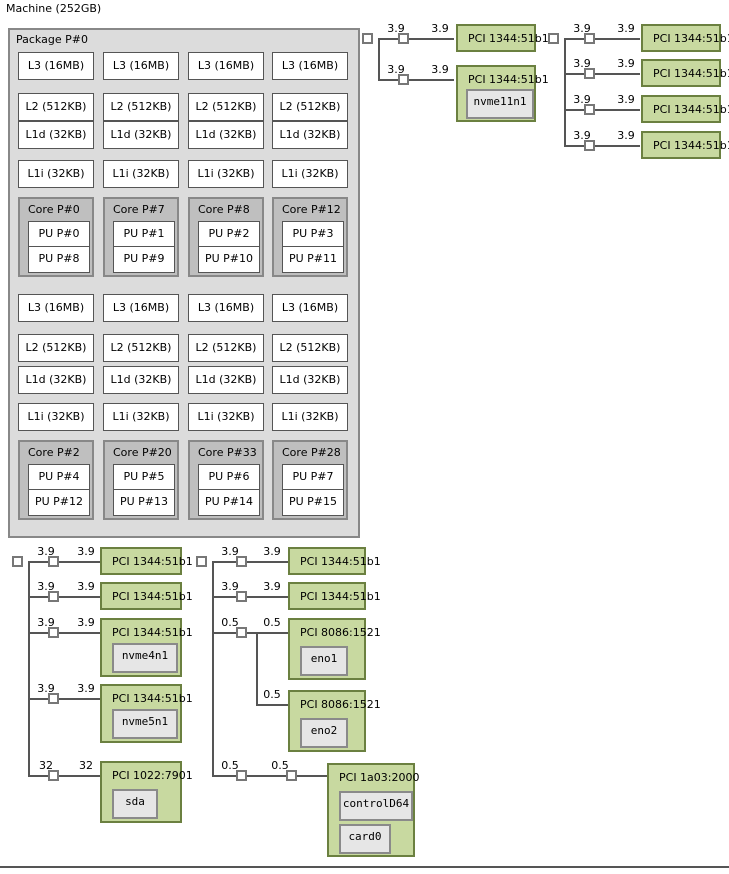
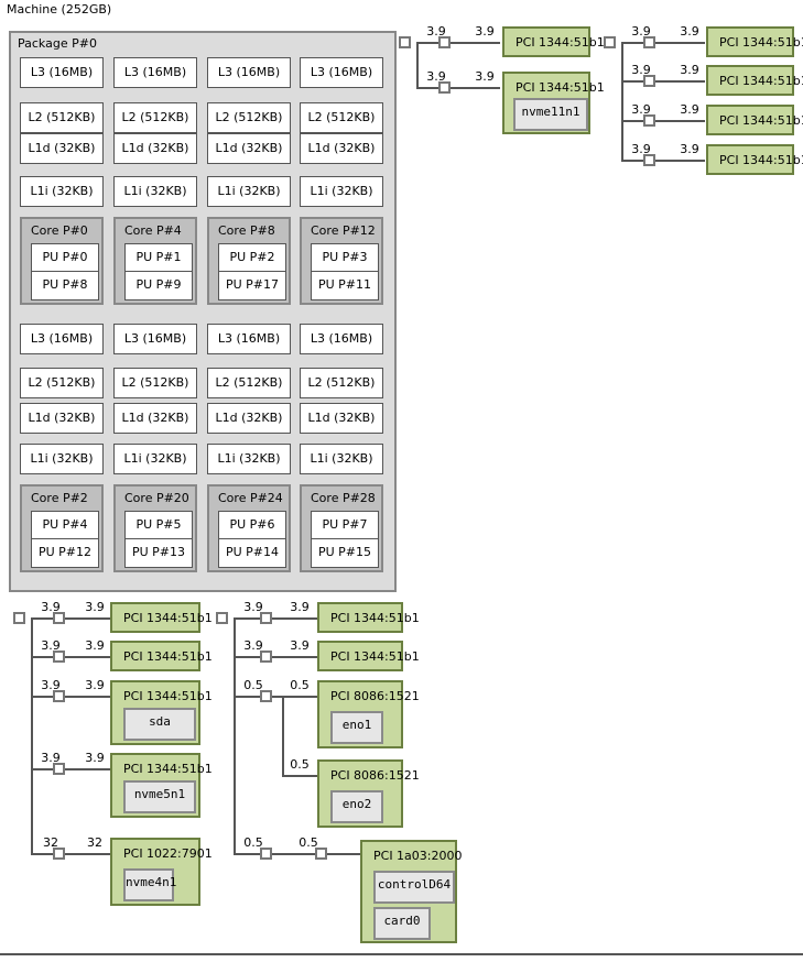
  Machine (252GB)
  Package P#0
  L3 (16MB)
  L3 (16MB)
  L3 (16MB)
  L3 (16MB)
  L2 (512KB)
  L2 (512KB)
  L2 (512KB)
  L2 (512KB)
  L1d (32KB)
  L1d (32KB)
  L1d (32KB)
  L1d (32KB)
  L1i (32KB)
  L1i (32KB)
  L1i (32KB)
  L1i (32KB)
  Core P#0
  PU P#0
  PU P#8
- Core P#7
+ Core P#4
  PU P#1
  PU P#9
  Core P#8
  PU P#2
- PU P#10
+ PU P#17
  Core P#12
  PU P#3
  PU P#11
  L3 (16MB)
  L3 (16MB)
  L3 (16MB)
  L3 (16MB)
  L2 (512KB)
  L2 (512KB)
  L2 (512KB)
  L2 (512KB)
  L1d (32KB)
  L1d (32KB)
  L1d (32KB)
  L1d (32KB)
  L1i (32KB)
  L1i (32KB)
  L1i (32KB)
  L1i (32KB)
  Core P#2
  PU P#4
  PU P#12
  Core P#20
  PU P#5
  PU P#13
- Core P#33
+ Core P#24
  PU P#6
  PU P#14
  Core P#28
  PU P#7
  PU P#15
  3.9
  3.9
  PCI 1344:51b1
  3.9
  3.9
  PCI 1344:51b1
  nvme11n1
  3.9
  3.9
  PCI 1344:51b
  3.9
  3.9
  PCI 1344:51b
  3.9
  3.9
  PCI 1344:51b
  3.9
  3.9
  PCI 1344:51b
  3.9
  3.9
  PCI 1344:51b1
  3.9
  3.9
  PCI 1344:51b1
  3.9
  3.9
  PCI 1344:51b1
- nvme4n1
+ sda
  3.9
  3.9
  PCI 1344:51b1
  nvme5n1
  32
  32
  PCI 1022:7901
- sda
+ nvme4n1
  3.9
  3.9
  PCI 1344:51b1
  3.9
  3.9
  PCI 1344:51b1
  0.5
  0.5
  PCI 8086:1521
  eno1
  0.5
  PCI 8086:1521
  eno2
  0.5
  0.5
  PCI 1a03:2000
  controlD64
  card0
